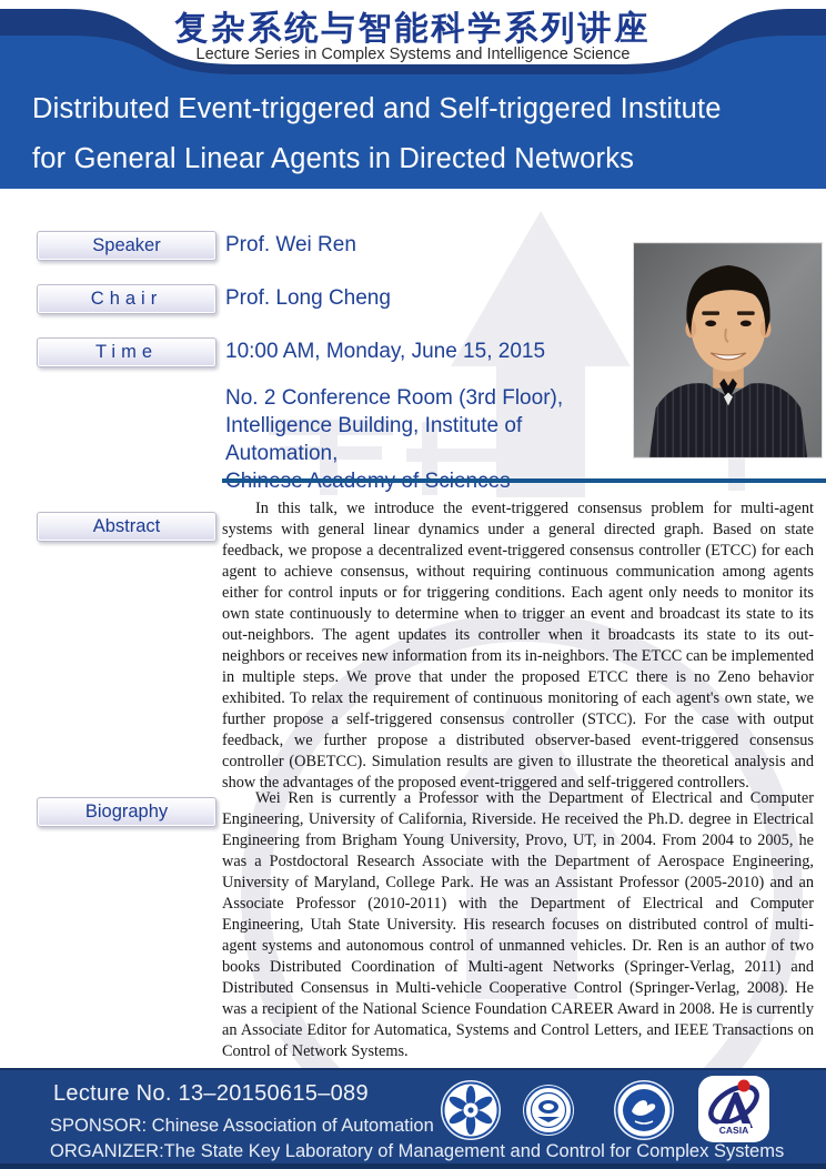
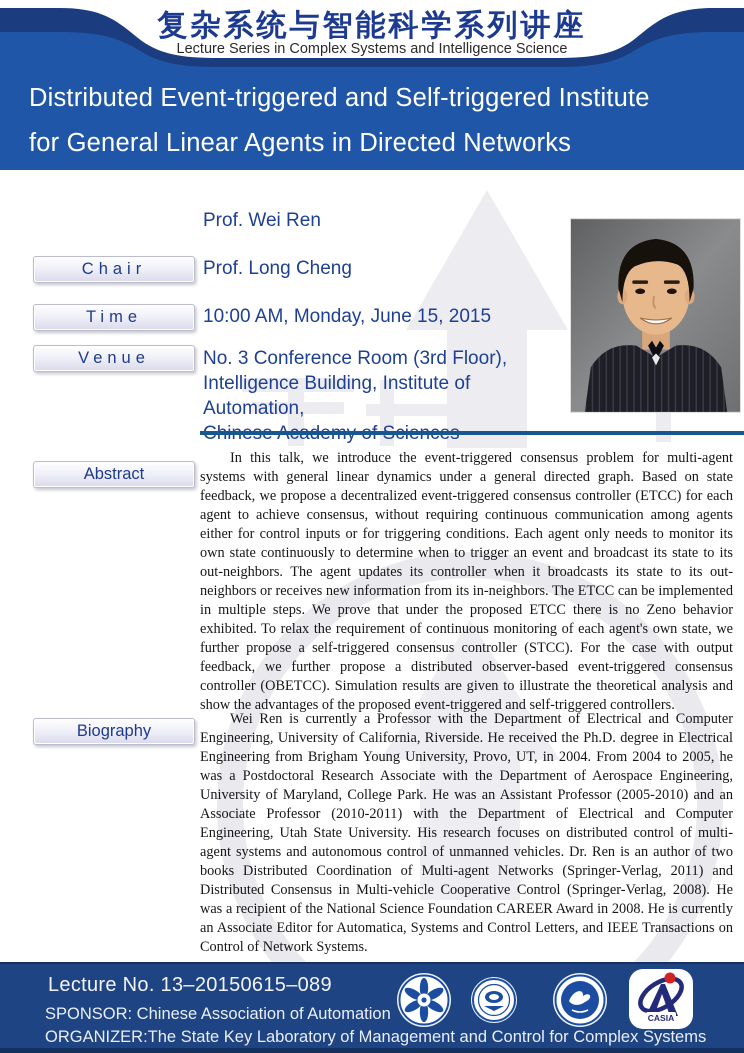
  复杂系统与智能科学系列讲座
  Lecture Series in Complex Systems and Intelligence Science
  Distributed Event-triggered and Self-triggered Institute
  for General Linear Agents in Directed Networks
- Speaker
  Prof. Wei Ren
  Chair
  Prof. Long Cheng
  Time
  10:00 AM, Monday, June 15, 2015
+ Venue
- No. 2 Conference Room (3rd Floor),
+ No. 3 Conference Room (3rd Floor),
  Intelligence Building, Institute of Automation,
  Abstract
  In this talk, we introduce the event-triggered consensus problem for multi-agent systems with general linear dynamics under a general directed graph. Based on state feedback, we propose a decentralized event-triggered consensus controller (ETCC) for each agent to achieve consensus, without requiring continuous communication among agents either for control inputs or for triggering conditions. Each agent only needs to monitor its own state continuously to determine when to trigger an event and broadcast its state to its out-neighbors. The agent updates its controller when it broadcasts its state to its out-neighbors or receives new information from its in-neighbors. The ETCC can be implemented in multiple steps. We prove that under the proposed ETCC there is no Zeno behavior exhibited. To relax the requirement of continuous monitoring of each agent's own state, we further propose a self-triggered consensus controller (STCC). For the case with output feedback, we further propose a distributed observer-based event-triggered consensus controller (OBETCC). Simulation results are given to illustrate the theoretical analysis and show the advantages of the proposed event-triggered and self-triggered controllers.
  Biography
  Wei Ren is currently a Professor with the Department of Electrical and Computer Engineering, University of California, Riverside. He received the Ph.D. degree in Electrical Engineering from Brigham Young University, Provo, UT, in 2004. From 2004 to 2005, he was a Postdoctoral Research Associate with the Department of Aerospace Engineering, University of Maryland, College Park. He was an Assistant Professor (2005-2010) and an Associate Professor (2010-2011) with the Department of Electrical and Computer Engineering, Utah State University. His research focuses on distributed control of multi-agent systems and autonomous control of unmanned vehicles. Dr. Ren is an author of two books Distributed Coordination of Multi-agent Networks (Springer-Verlag, 2011) and Distributed Consensus in Multi-vehicle Cooperative Control (Springer-Verlag, 2008). He was a recipient of the National Science Foundation CAREER Award in 2008. He is currently an Associate Editor for Automatica, Systems and Control Letters, and IEEE Transactions on Control of Network Systems.
  Lecture No. 13–20150615–089
  SPONSOR: Chinese Association of Automation
  ORGANIZER:The State Key Laboratory of Management and Control for Complex Systems
  CASIA
